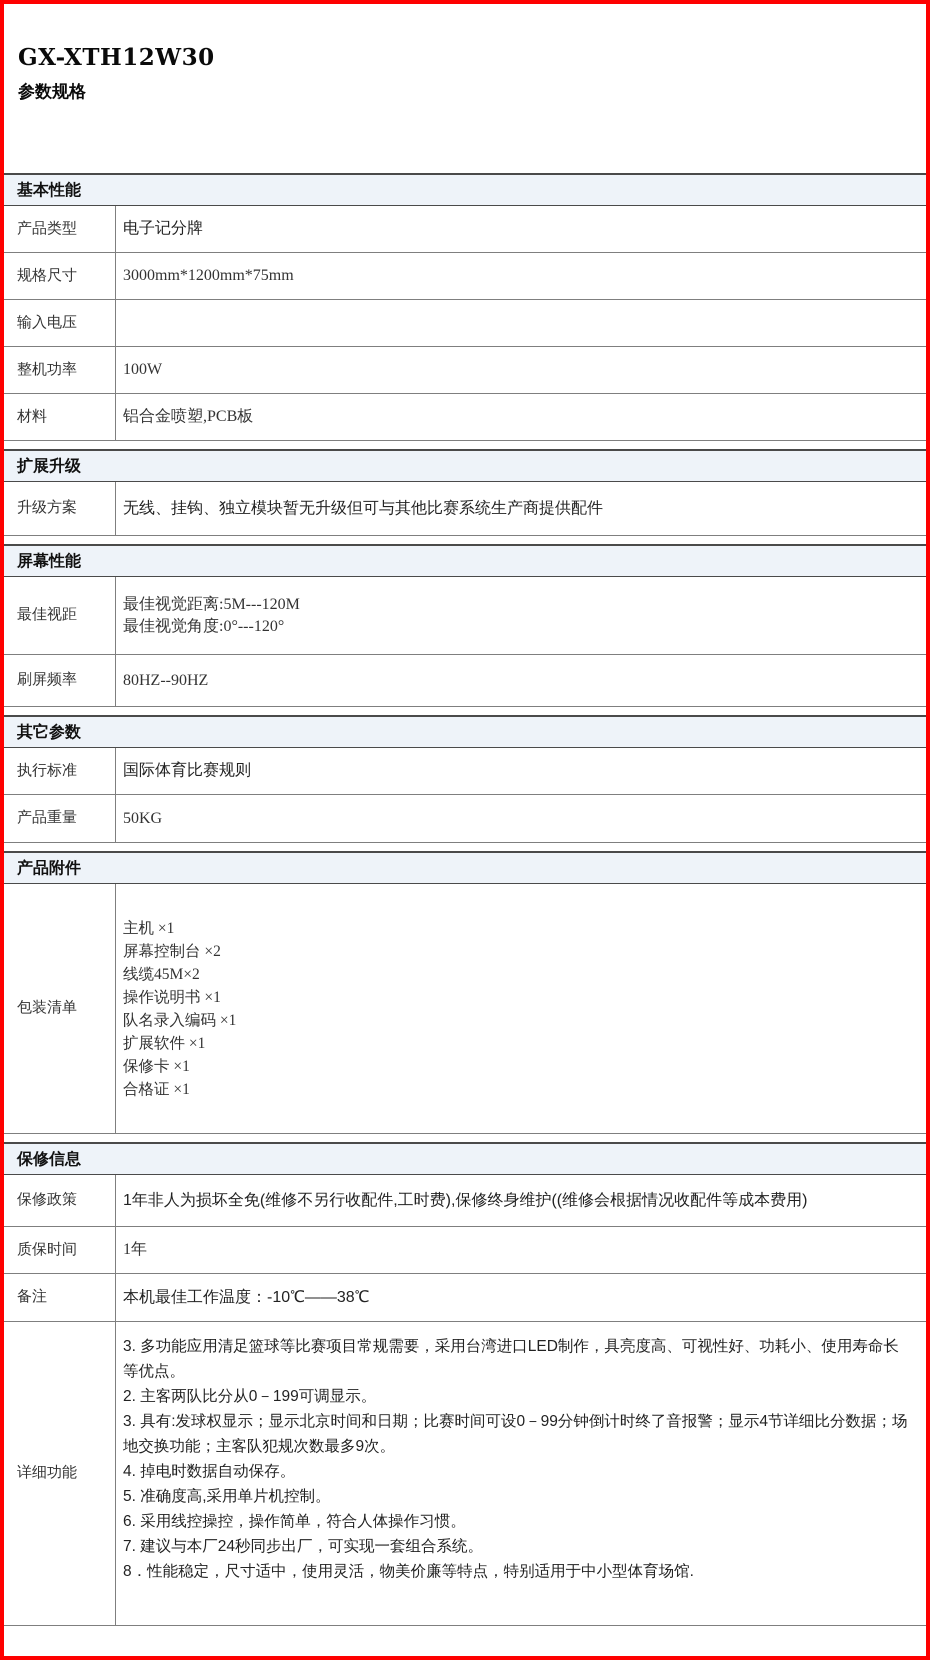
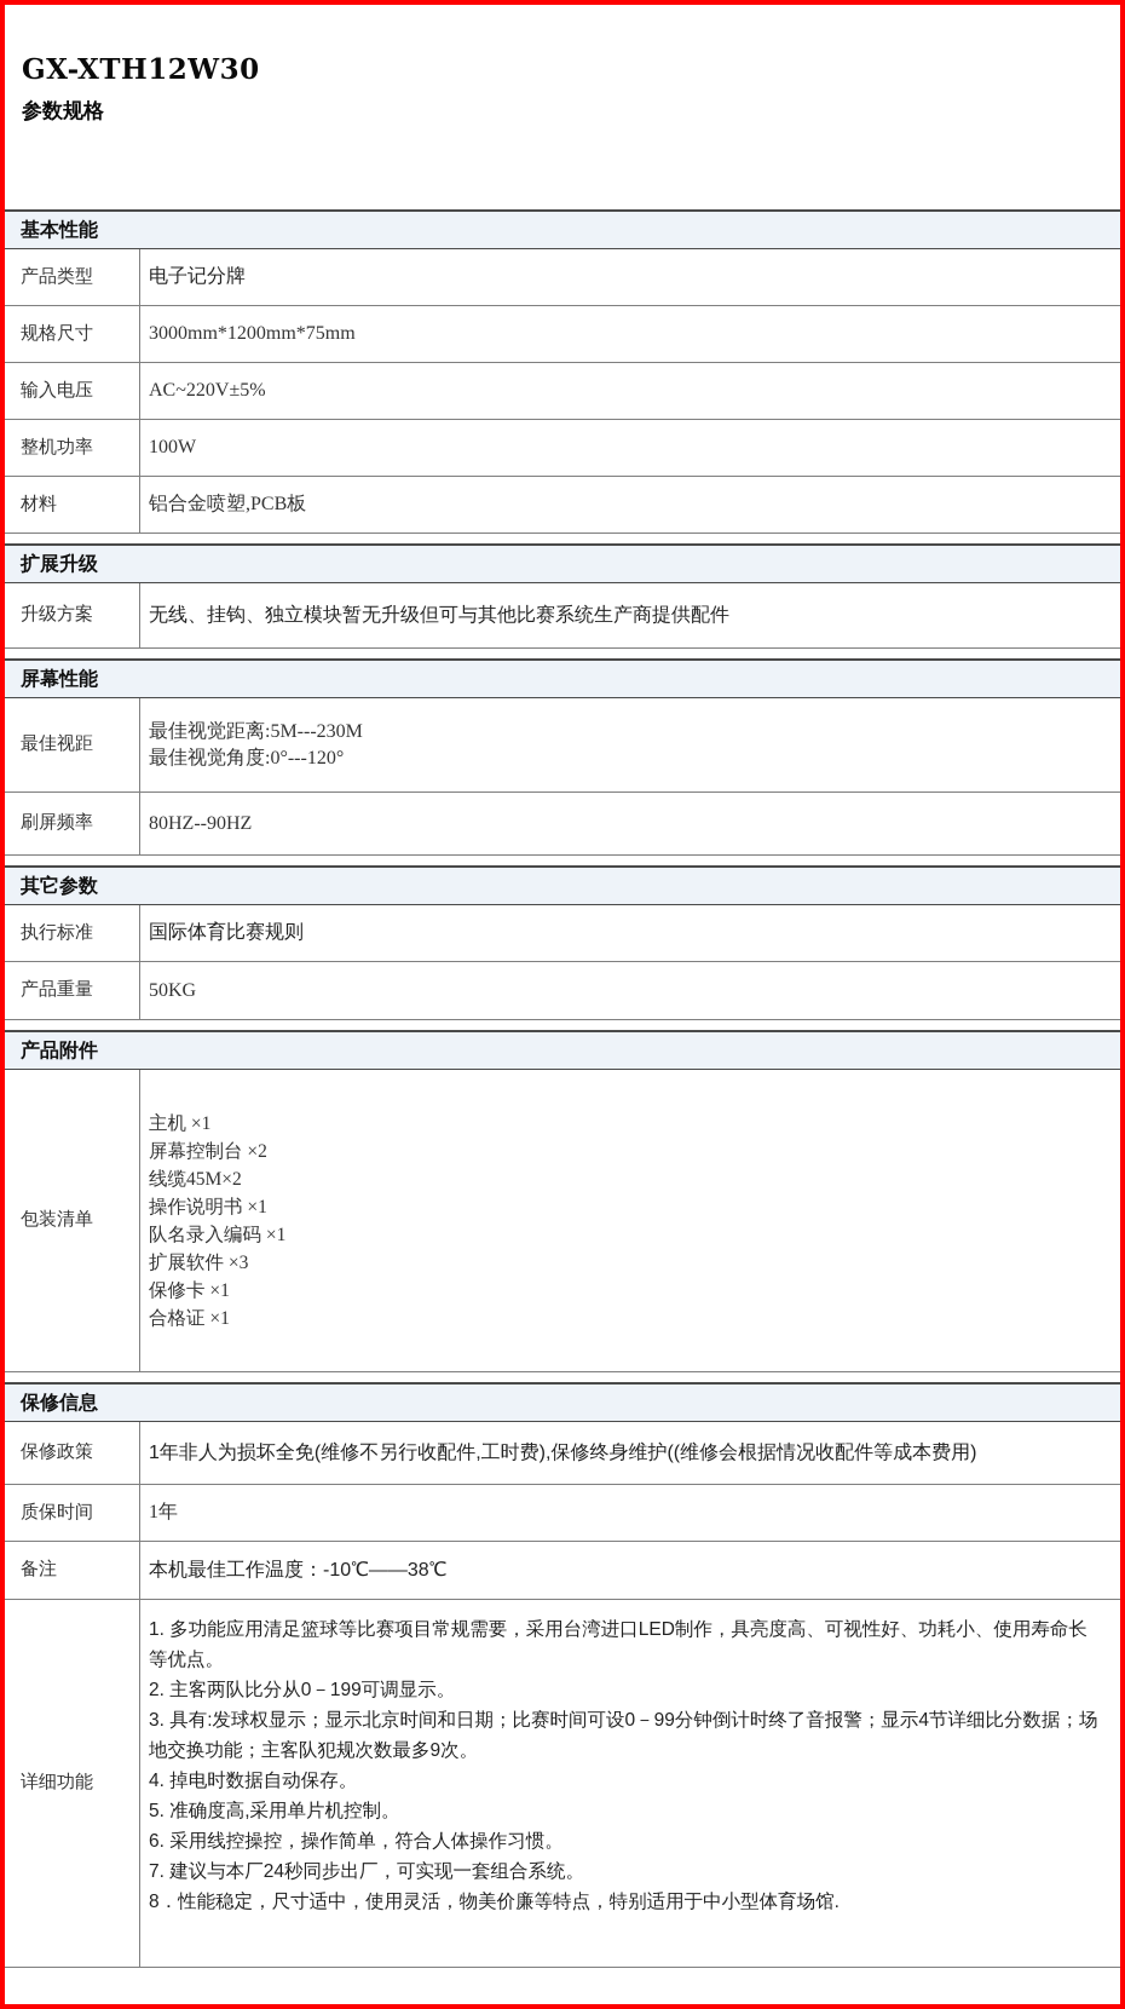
  GX-XTH12W30
  参数规格
  基本性能
  产品类型
  电子记分牌
  规格尺寸
  3000mm*1200mm*75mm
  输入电压
+ AC~220V±5%
  整机功率
  100W
  材料
  铝合金喷塑,PCB板
  扩展升级
  升级方案
  无线、挂钩、独立模块暂无升级但可与其他比赛系统生产商提供配件
  屏幕性能
  最佳视距
- 最佳视觉距离:5M---120M
+ 最佳视觉距离:5M---230M
  最佳视觉角度:0°---120°
  刷屏频率
  80HZ--90HZ
  其它参数
  执行标准
  国际体育比赛规则
  产品重量
  50KG
  产品附件
  包装清单
  主机 ×1
  屏幕控制台 ×2
  线缆45M×2
  操作说明书 ×1
  队名录入编码 ×1
- 扩展软件 ×1
+ 扩展软件 ×3
  保修卡 ×1
  合格证 ×1
  保修信息
  保修政策
  1年非人为损坏全免(维修不另行收配件,工时费),保修终身维护((维修会根据情况收配件等成本费用)
  质保时间
  1年
  备注
  本机最佳工作温度：-10℃——38℃
  详细功能
- 3. 多功能应用清足篮球等比赛项目常规需要，采用台湾进口LED制作，具亮度高、可视性好、功耗小、使用寿命长等优点。
+ 1. 多功能应用清足篮球等比赛项目常规需要，采用台湾进口LED制作，具亮度高、可视性好、功耗小、使用寿命长等优点。
  2. 主客两队比分从0－199可调显示。
  3. 具有:发球权显示；显示北京时间和日期；比赛时间可设0－99分钟倒计时终了音报警；显示4节详细比分数据；场地交换功能；主客队犯规次数最多9次。
  4. 掉电时数据自动保存。
  5. 准确度高,采用单片机控制。
  6. 采用线控操控，操作简单，符合人体操作习惯。
  7. 建议与本厂24秒同步出厂，可实现一套组合系统。
  8．性能稳定，尺寸适中，使用灵活，物美价廉等特点，特别适用于中小型体育场馆.
